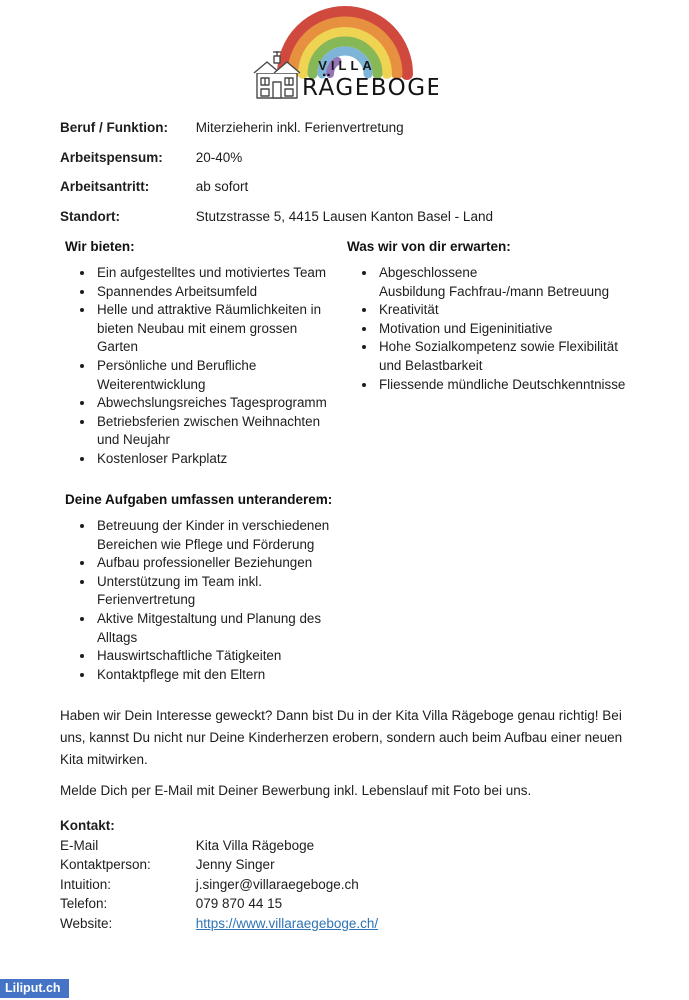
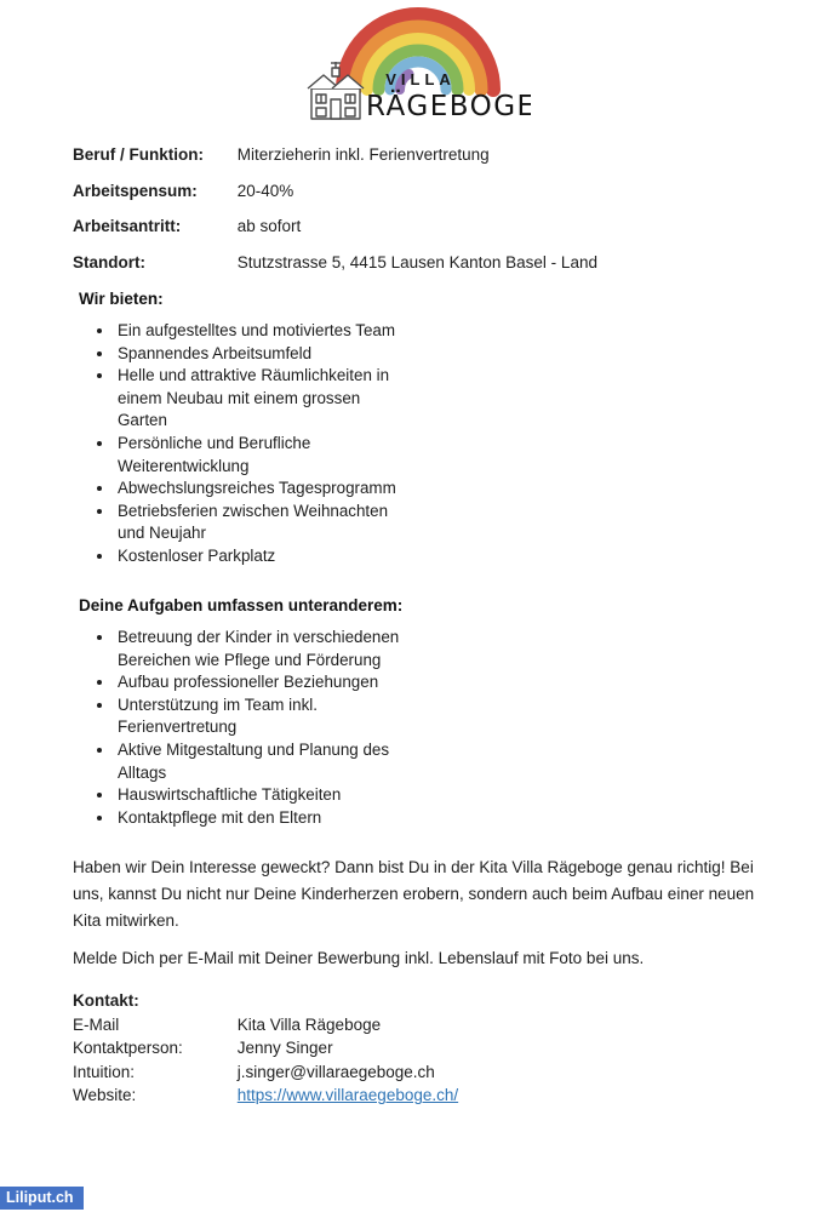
  VILLA
  RÄGEBOGE
  Beruf / Funktion: Miterzieherin inkl. Ferienvertretung
  Arbeitspensum: 20-40%
  Arbeitsantritt: ab sofort
  Standort: Stutzstrasse 5, 4415 Lausen Kanton Basel - Land
  Wir bieten:
  Ein aufgestelltes und motiviertes Team
  Spannendes Arbeitsumfeld
- Helle und attraktive Räumlichkeiten in bieten Neubau mit einem grossen Garten
+ Helle und attraktive Räumlichkeiten in einem Neubau mit einem grossen Garten
  Persönliche und Berufliche Weiterentwicklung
  Abwechslungsreiches Tagesprogramm
  Betriebsferien zwischen Weihnachten und Neujahr
  Kostenloser Parkplatz
- Was wir von dir erwarten:
- Abgeschlossene
- Ausbildung Fachfrau-/mann Betreuung
- Kreativität
- Motivation und Eigeninitiative
- Hohe Sozialkompetenz sowie Flexibilität und Belastbarkeit
- Fliessende mündliche Deutschkenntnisse
  Deine Aufgaben umfassen unteranderem:
  Betreuung der Kinder in verschiedenen Bereichen wie Pflege und Förderung
  Aufbau professioneller Beziehungen
  Unterstützung im Team inkl. Ferienvertretung
  Aktive Mitgestaltung und Planung des Alltags
  Hauswirtschaftliche Tätigkeiten
  Kontaktpflege mit den Eltern
  Haben wir Dein Interesse geweckt? Dann bist Du in der Kita Villa Rägeboge genau richtig! Bei uns, kannst Du nicht nur Deine Kinderherzen erobern, sondern auch beim Aufbau einer neuen Kita mitwirken.
  Melde Dich per E-Mail mit Deiner Bewerbung inkl. Lebenslauf mit Foto bei uns.
  Kontakt:
  E-Mail Kita Villa Rägeboge
  Kontaktperson: Jenny Singer
  Intuition: j.singer@villaraegeboge.ch
- Telefon: 079 870 44 15
  Website: https://www.villaraegeboge.ch/
  Liliput.ch
